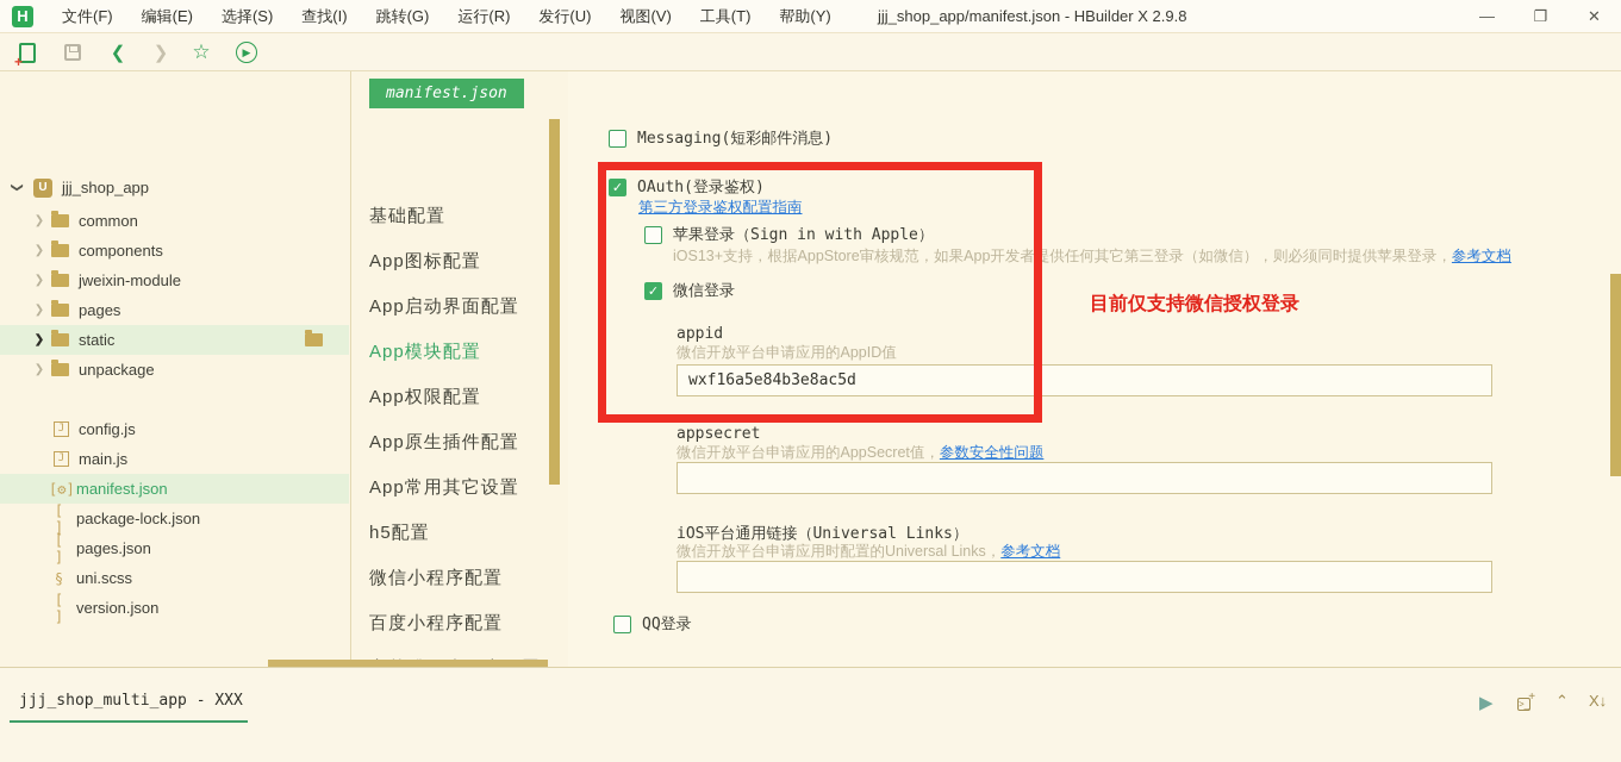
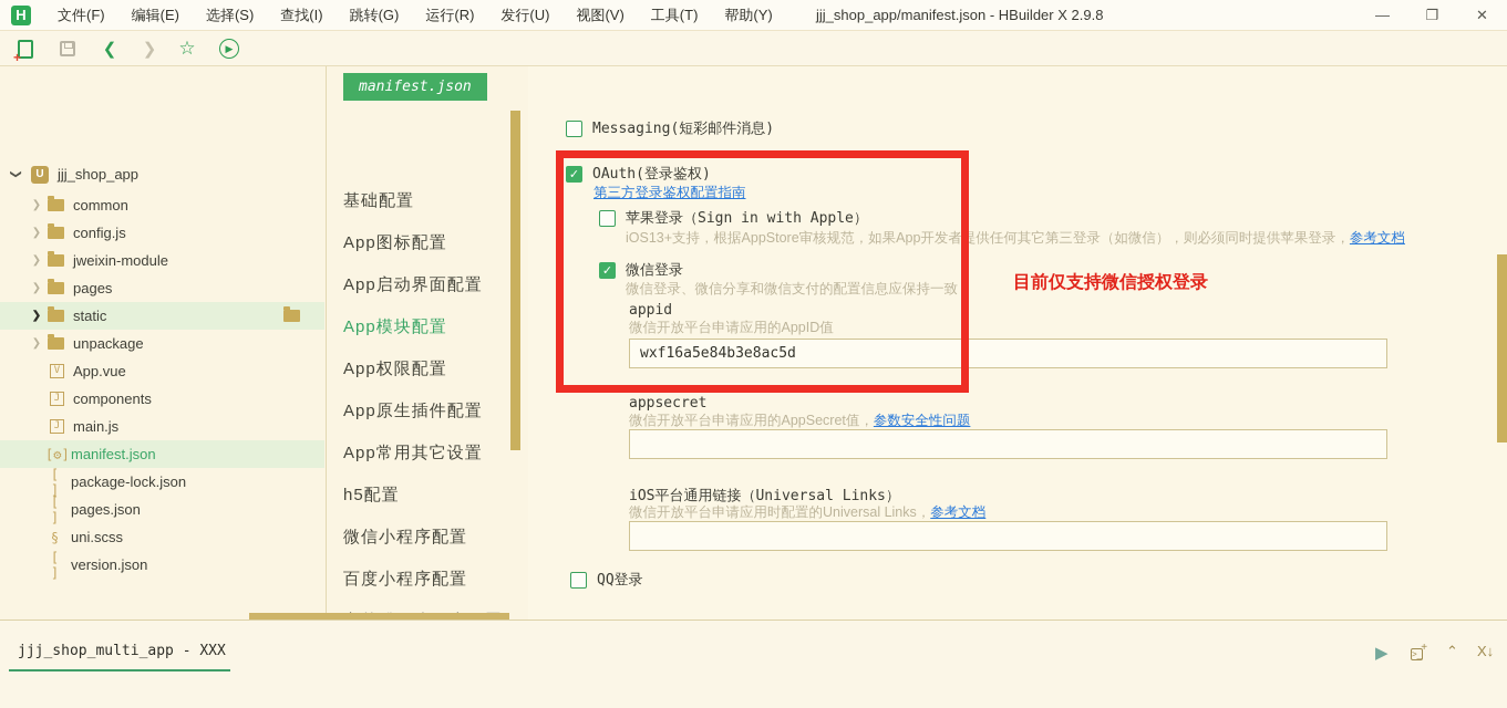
  H
  文件(F)
  编辑(E)
  选择(S)
  查找(I)
  跳转(G)
  运行(R)
  发行(U)
  视图(V)
  工具(T)
  帮助(Y)
  jjj_shop_app/manifest.json - HBuilder X 2.9.8
  —
  ❐
  ✕
  ❮
  ❯
  ☆
  ▶
  U
  jjj_shop_app
  ❯
  common
  ❯
- components
+ config.js
  ❯
  jweixin-module
  ❯
  pages
  ❯
  static
  ❯
  unpackage
+ V
+ App.vue
  J
- config.js
+ components
  J
  main.js
  [⚙]
  manifest.json
  [ ]
  package-lock.json
  [ ]
  pages.json
  §
  uni.scss
  [ ]
  version.json
  manifest.json
  基础配置
  App图标配置
  App启动界面配置
  App模块配置
  App权限配置
  App原生插件配置
  App常用其它设置
  h5配置
  微信小程序配置
  百度小程序配置
  Messaging(短彩邮件消息)
  ✓
  OAuth(登录鉴权)
  第三方登录鉴权配置指南
  苹果登录（Sign in with Apple）
  iOS13+支持，根据AppStore审核规范，如果App开发者提供任何其它第三登录（如微信），则必须同时提供苹果登录，参考文档
  ✓
  微信登录
+ 微信登录、微信分享和微信支付的配置信息应保持一致
  appid
  微信开放平台申请应用的AppID值
  wxf16a5e84b3e8ac5d
  appsecret
  微信开放平台申请应用的AppSecret值，参数安全性问题
  iOS平台通用链接（Universal Links）
  微信开放平台申请应用时配置的Universal Links，参考文档
  QQ登录
  目前仅支持微信授权登录
  jjj_shop_multi_app - XXX
  ▶
  >_
  ⌃
  X↓
